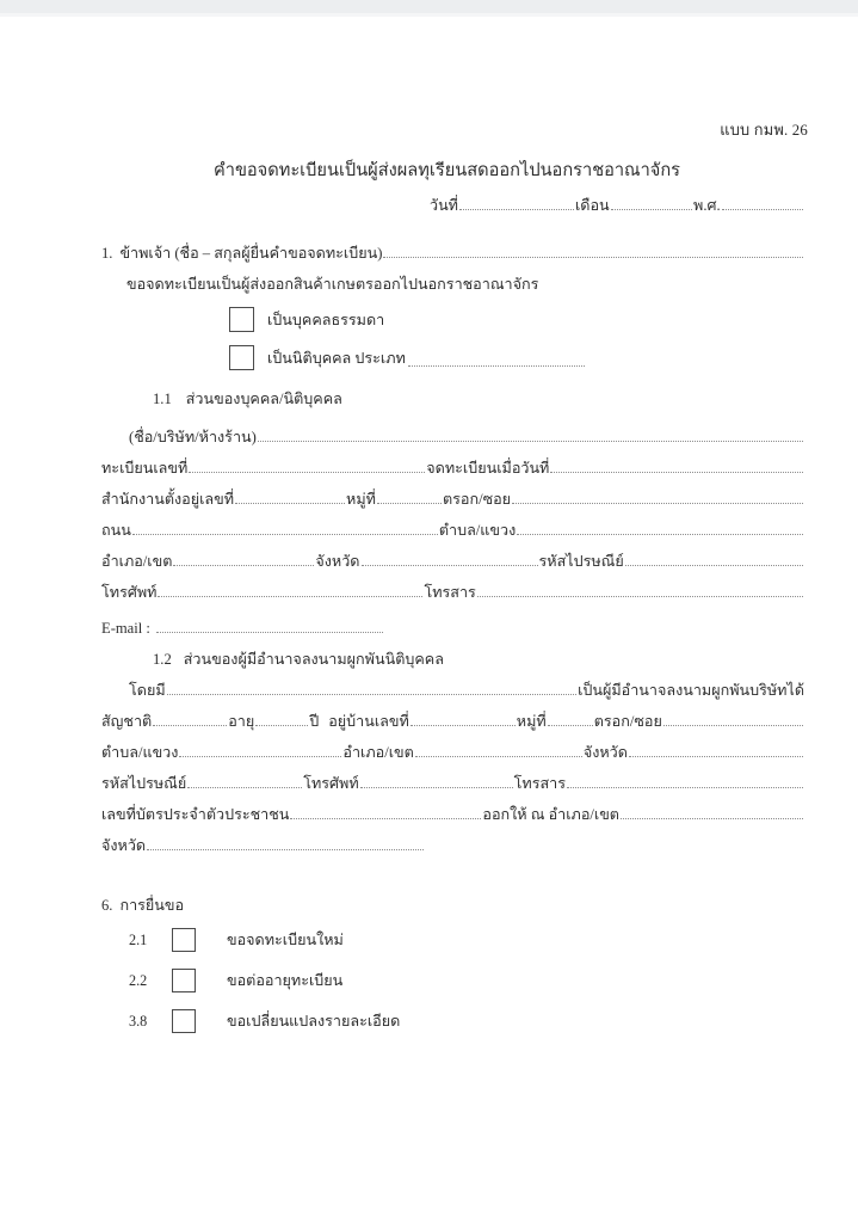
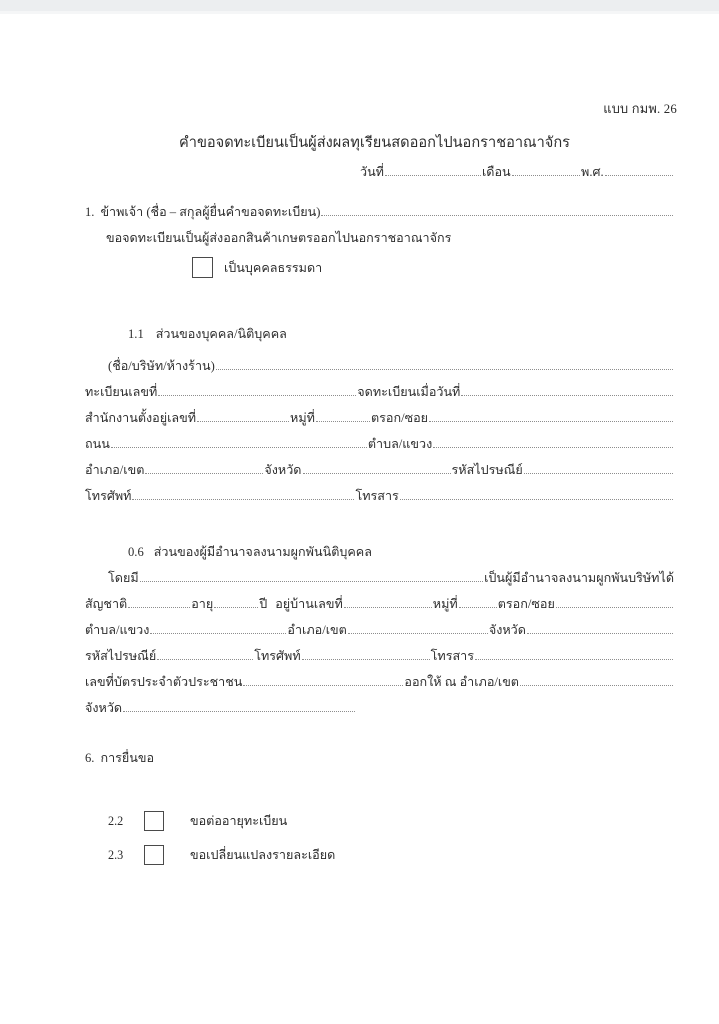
  แบบ กมพ. 26
  คำขอจดทะเบียนเป็นผู้ส่งผลทุเรียนสดออกไปนอกราชอาณาจักร
  วันที่
  เดือน
  พ.ศ.
  1.
  ข้าพเจ้า (ชื่อ – สกุลผู้ยื่นคำขอจดทะเบียน)
  ขอจดทะเบียนเป็นผู้ส่งออกสินค้าเกษตรออกไปนอกราชอาณาจักร
  เป็นบุคคลธรรมดา
- เป็นนิติบุคคล ประเภท
  1.1
  ส่วนของบุคคล/นิติบุคคล
  (ชื่อ/บริษัท/ห้างร้าน)
  ทะเบียนเลขที่
  จดทะเบียนเมื่อวันที่
  สำนักงานตั้งอยู่เลขที่
  หมู่ที่
  ตรอก/ซอย
  ถนน
  ตำบล/แขวง
  อำเภอ/เขต
  จังหวัด
  รหัสไปรษณีย์
  โทรศัพท์
  โทรสาร
- E-mail :
- 1.2
+ 0.6
  ส่วนของผู้มีอำนาจลงนามผูกพันนิติบุคคล
  โดยมี
  เป็นผู้มีอำนาจลงนามผูกพันบริษัทได้
  สัญชาติ
  อายุ
  ปี
  อยู่บ้านเลขที่
  หมู่ที่
  ตรอก/ซอย
  ตำบล/แขวง
  อำเภอ/เขต
  จังหวัด
  รหัสไปรษณีย์
  โทรศัพท์
  โทรสาร
  เลขที่บัตรประจำตัวประชาชน
  ออกให้ ณ อำเภอ/เขต
  จังหวัด
  6.
  การยื่นขอ
- 2.1
- ขอจดทะเบียนใหม่
  2.2
  ขอต่ออายุทะเบียน
- 3.8
+ 2.3
  ขอเปลี่ยนแปลงรายละเอียด
